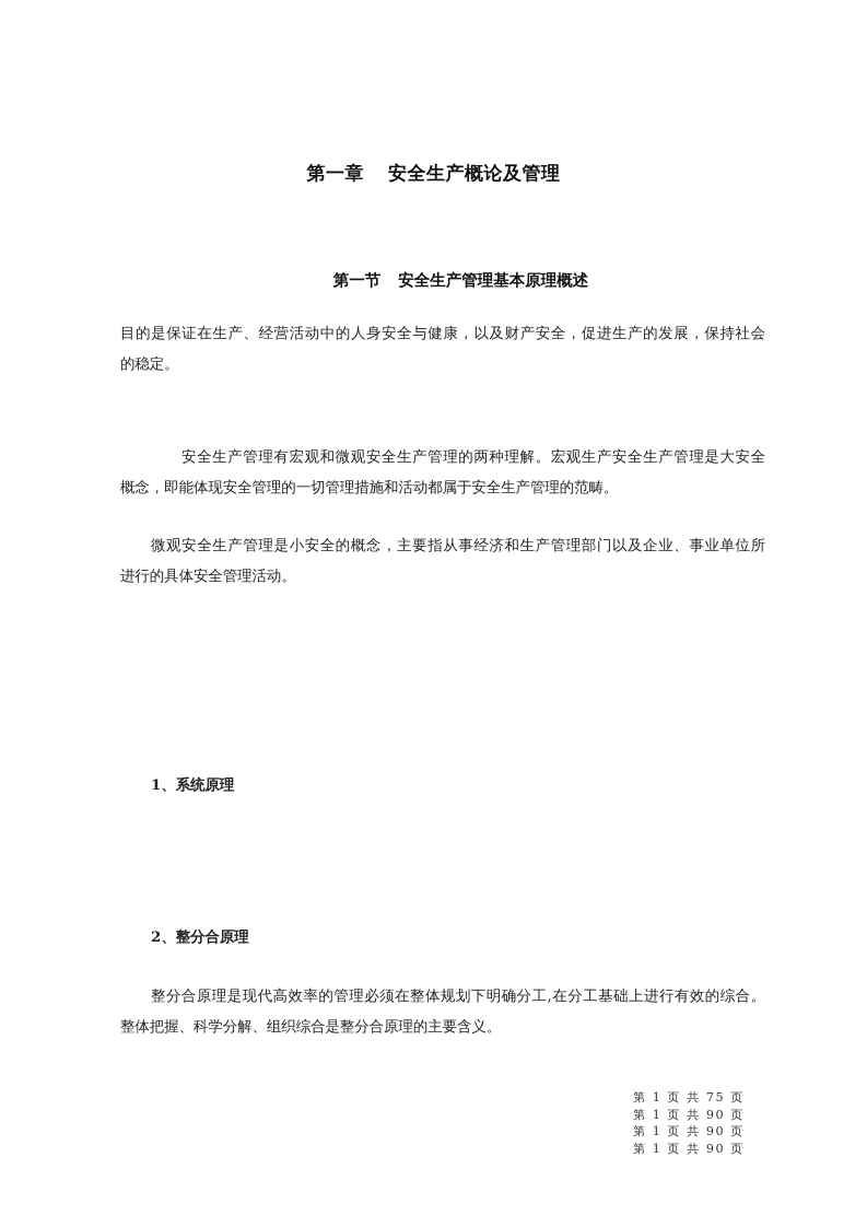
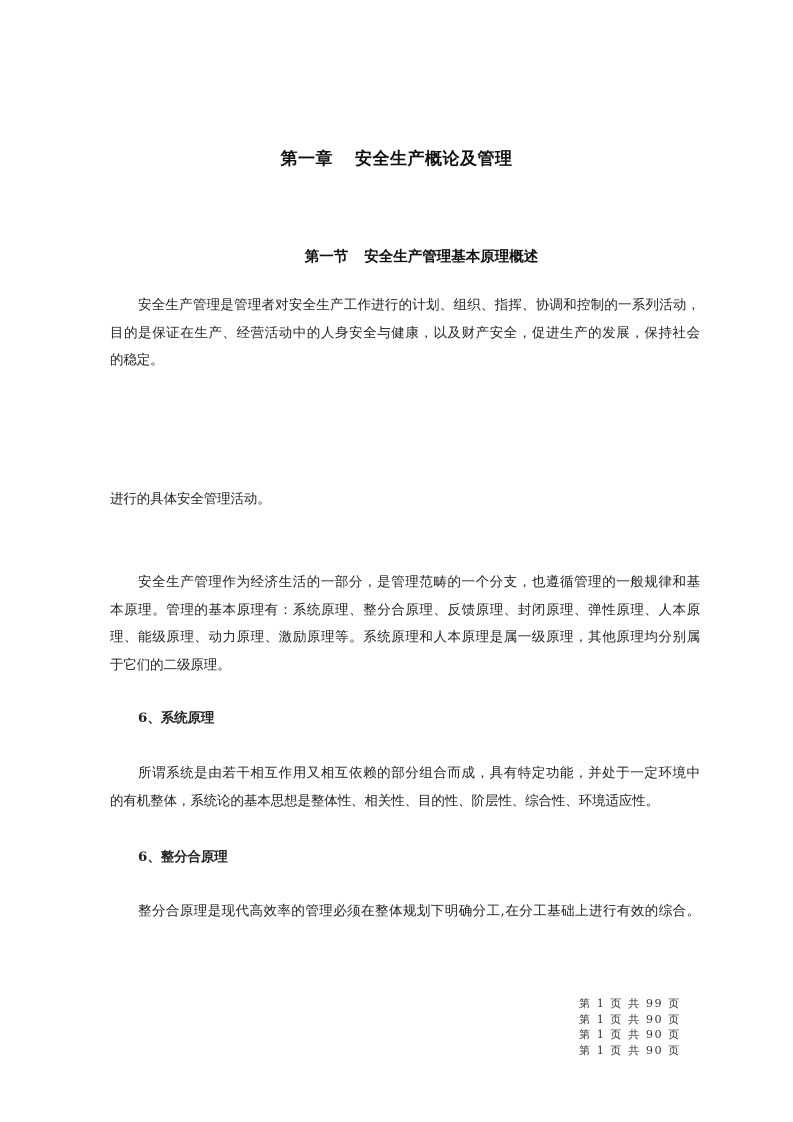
  第一章 安全生产概论及管理
  第一节 安全生产管理基本原理概述
+ 安全生产管理是管理者对安全生产工作进行的计划、组织、指挥、协调和控制的一系列活动，
  目的是保证在生产、经营活动中的人身安全与健康，以及财产安全，促进生产的发展，保持社会
  的稳定。
- 安全生产管理有宏观和微观安全生产管理的两种理解。宏观生产安全生产管理是大安全
- 概念，即能体现安全管理的一切管理措施和活动都属于安全生产管理的范畴。
- 微观安全生产管理是小安全的概念，主要指从事经济和生产管理部门以及企业、事业单位所
  进行的具体安全管理活动。
+ 安全生产管理作为经济生活的一部分，是管理范畴的一个分支，也遵循管理的一般规律和基
+ 本原理。管理的基本原理有：系统原理、整分合原理、反馈原理、封闭原理、弹性原理、人本原
+ 理、能级原理、动力原理、激励原理等。系统原理和人本原理是属一级原理，其他原理均分别属
+ 于它们的二级原理。
- 1、系统原理
+ 6、系统原理
+ 所谓系统是由若干相互作用又相互依赖的部分组合而成，具有特定功能，并处于一定环境中
+ 的有机整体，系统论的基本思想是整体性、相关性、目的性、阶层性、综合性、环境适应性。
- 2、整分合原理
+ 6、整分合原理
  整分合原理是现代高效率的管理必须在整体规划下明确分工,在分工基础上进行有效的综合。
- 整体把握、科学分解、组织综合是整分合原理的主要含义。
- 第 1 页 共 75 页
+ 第 1 页 共 99 页
  第 1 页 共 90 页
  第 1 页 共 90 页
  第 1 页 共 90 页
